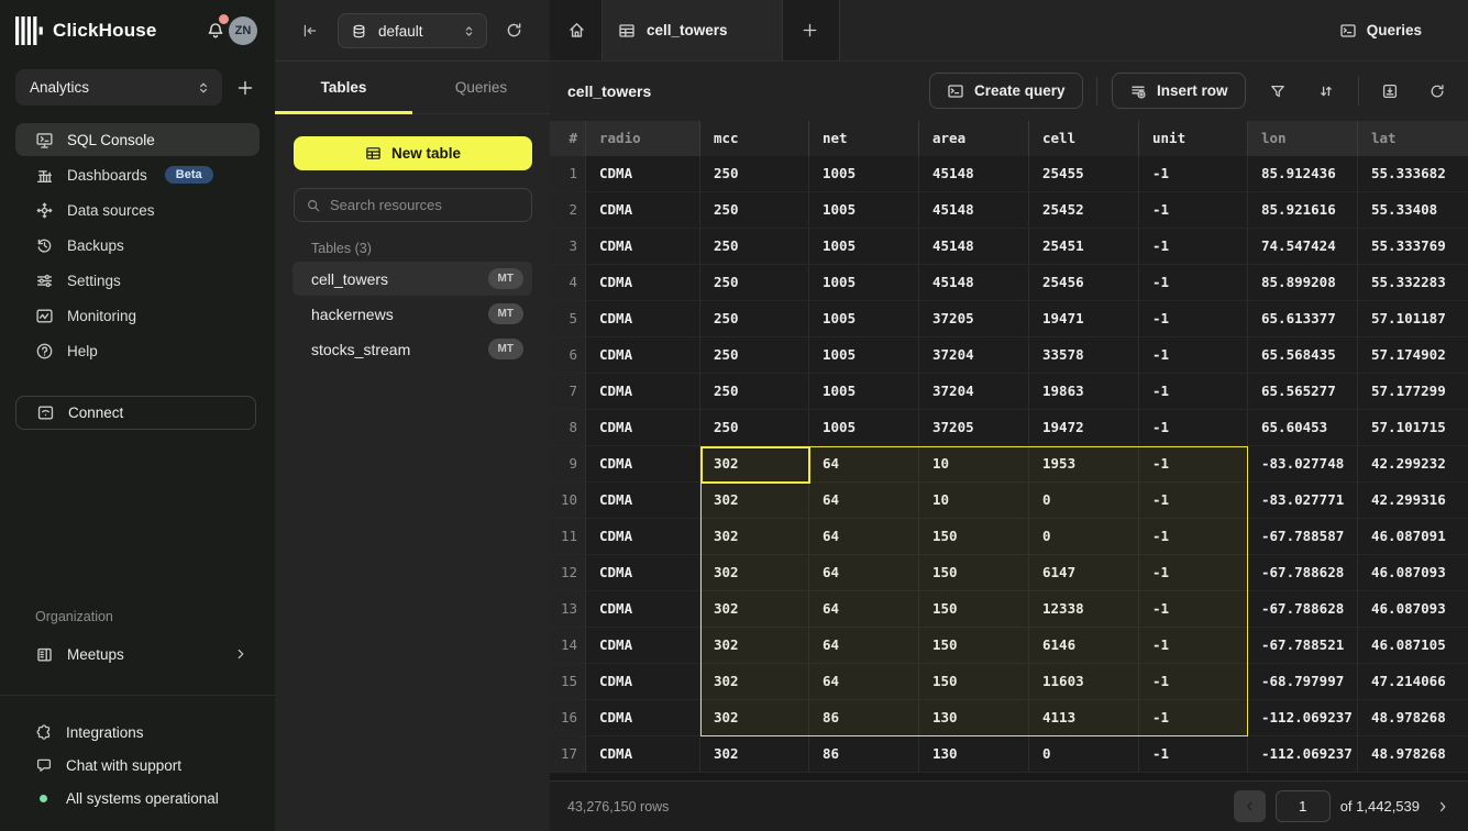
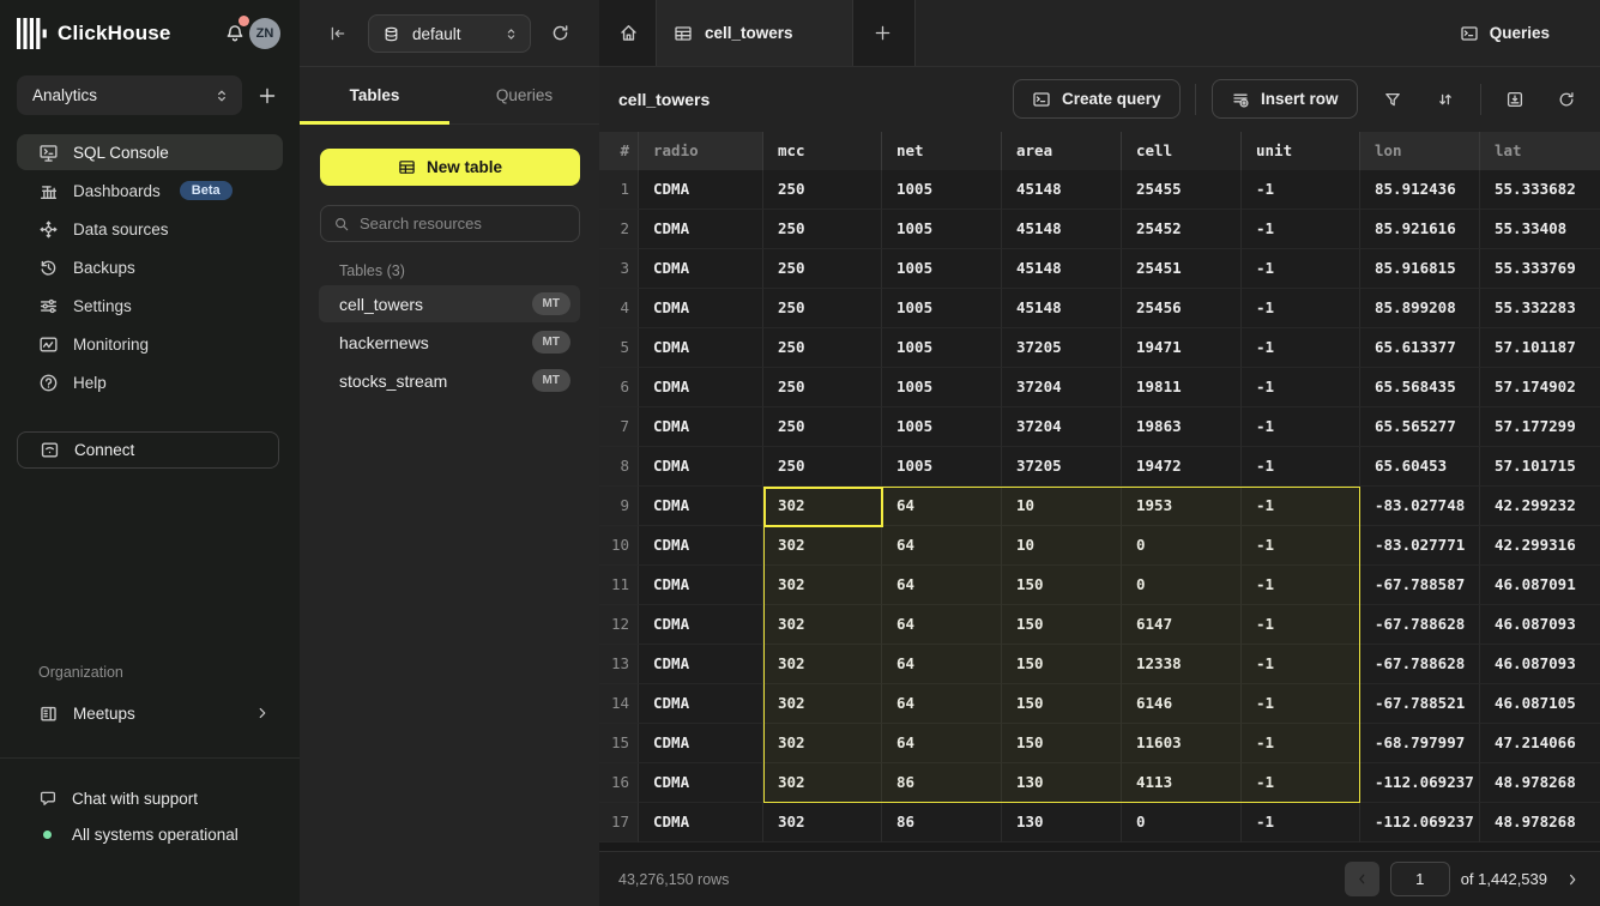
  ClickHouse
  ZN
  Analytics
  SQL Console
  Dashboards
  Beta
  Data sources
  Backups
  Settings
  Monitoring
  Help
  Connect
  Organization
  Meetups
- Integrations
  Chat with support
  All systems operational
  default
  Tables
  Queries
  New table
  Search resources
  Tables (3)
  cell_towers
  MT
  hackernews
  MT
  stocks_stream
  MT
  cell_towers
  Queries
  cell_towers
  Create query
  Insert row
  #
  radio
  mcc
  net
  area
  cell
  unit
  lon
  lat
  1
  CDMA
  250
  1005
  45148
  25455
  -1
  85.912436
  55.333682
  2
  CDMA
  250
  1005
  45148
  25452
  -1
  85.921616
  55.33408
  3
  CDMA
  250
  1005
  45148
  25451
  -1
- 74.547424
+ 85.916815
  55.333769
  4
  CDMA
  250
  1005
  45148
  25456
  -1
  85.899208
  55.332283
  5
  CDMA
  250
  1005
  37205
  19471
  -1
  65.613377
  57.101187
  6
  CDMA
  250
  1005
  37204
- 33578
+ 19811
  -1
  65.568435
  57.174902
  7
  CDMA
  250
  1005
  37204
  19863
  -1
  65.565277
  57.177299
  8
  CDMA
  250
  1005
  37205
  19472
  -1
  65.60453
  57.101715
  9
  CDMA
  302
  64
  10
  1953
  -1
  -83.027748
  42.299232
  10
  CDMA
  302
  64
  10
  0
  -1
  -83.027771
  42.299316
  11
  CDMA
  302
  64
  150
  0
  -1
  -67.788587
  46.087091
  12
  CDMA
  302
  64
  150
  6147
  -1
  -67.788628
  46.087093
  13
  CDMA
  302
  64
  150
  12338
  -1
  -67.788628
  46.087093
  14
  CDMA
  302
  64
  150
  6146
  -1
  -67.788521
  46.087105
  15
  CDMA
  302
  64
  150
  11603
  -1
  -68.797997
  47.214066
  16
  CDMA
  302
  86
  130
  4113
  -1
  -112.069237
  48.978268
  17
  CDMA
  302
  86
  130
  0
  -1
  -112.069237
  48.978268
  43,276,150 rows
  1
  of 1,442,539
